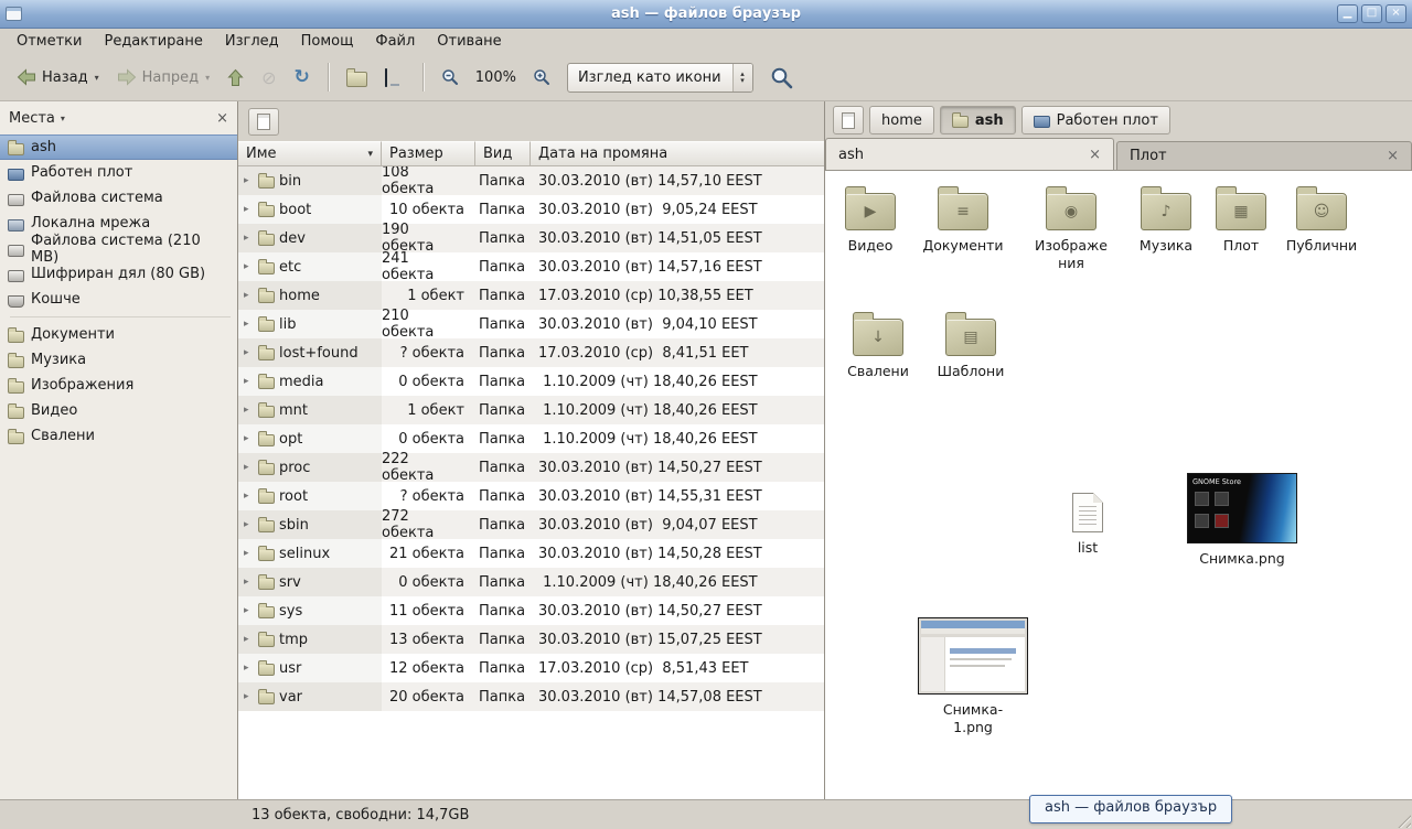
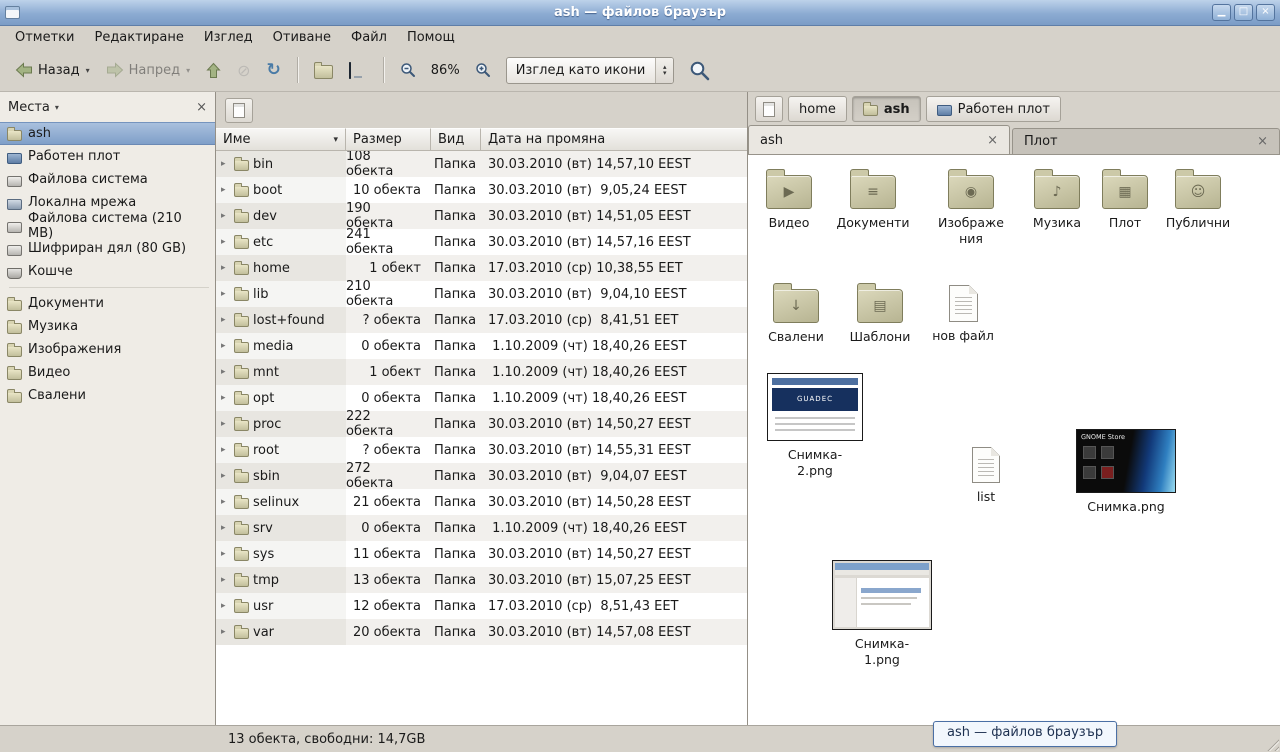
  ash — файлов браузър
  ▁
  □
  ×
  Отметки
  Редактиране
  Изглед
- Помощ
+ Отиване
  Файл
- Отиване
+ Помощ
  Назад
  ▾
  Напред
  ▾
  ⊘
  ↻
- 100%
+ 86%
  Изглед като икони
  ▴
  ▾
  Места
  ▾
  ×
  ash
  Работен плот
  Файлова система
  Локална мрежа
  Файлова система (210 MB)
  Шифриран дял (80 GB)
  Кошче
  Документи
  Музика
  Изображения
  Видео
  Свалени
  Име
  ▾
  Размер
  Вид
  Дата на промяна
  ▸
  bin
  108 обекта
  Папка
  30.03.2010 (вт) 14,57,10 EEST
  ▸
  boot
  10 обекта
  Папка
  30.03.2010 (вт) 9,05,24 EEST
  ▸
  dev
  190 обекта
  Папка
  30.03.2010 (вт) 14,51,05 EEST
  ▸
  etc
  241 обекта
  Папка
  30.03.2010 (вт) 14,57,16 EEST
  ▸
  home
  1 обект
  Папка
  17.03.2010 (ср) 10,38,55 EET
  ▸
  lib
  210 обекта
  Папка
  30.03.2010 (вт) 9,04,10 EEST
  ▸
  lost+found
  ? обекта
  Папка
  17.03.2010 (ср) 8,41,51 EET
  ▸
  media
  0 обекта
  Папка
  1.10.2009 (чт) 18,40,26 EEST
  ▸
  mnt
  1 обект
  Папка
  1.10.2009 (чт) 18,40,26 EEST
  ▸
  opt
  0 обекта
  Папка
  1.10.2009 (чт) 18,40,26 EEST
  ▸
  proc
  222 обекта
  Папка
  30.03.2010 (вт) 14,50,27 EEST
  ▸
  root
  ? обекта
  Папка
  30.03.2010 (вт) 14,55,31 EEST
  ▸
  sbin
  272 обекта
  Папка
  30.03.2010 (вт) 9,04,07 EEST
  ▸
  selinux
  21 обекта
  Папка
  30.03.2010 (вт) 14,50,28 EEST
  ▸
  srv
  0 обекта
  Папка
  1.10.2009 (чт) 18,40,26 EEST
  ▸
  sys
  11 обекта
  Папка
  30.03.2010 (вт) 14,50,27 EEST
  ▸
  tmp
  13 обекта
  Папка
  30.03.2010 (вт) 15,07,25 EEST
  ▸
  usr
  12 обекта
  Папка
  17.03.2010 (ср) 8,51,43 EET
  ▸
  var
  20 обекта
  Папка
  30.03.2010 (вт) 14,57,08 EEST
  home
  ash
  Работен плот
  ash
  ×
  Плот
  ×
  ▶
  Видео
  ≡
  Документи
  ◉
  Изображения
  ♪
  Музика
  ▦
  Плот
  ☺
  Публични
  ↓
  Свалени
  ▤
  Шаблони
+ нов файл
+ GUADEC
+ Снимка-2.png
  list
  GNOME Store
  Снимка.png
  Снимка-1.png
  13 обекта, свободни: 14,7GB
  ash — файлов браузър
